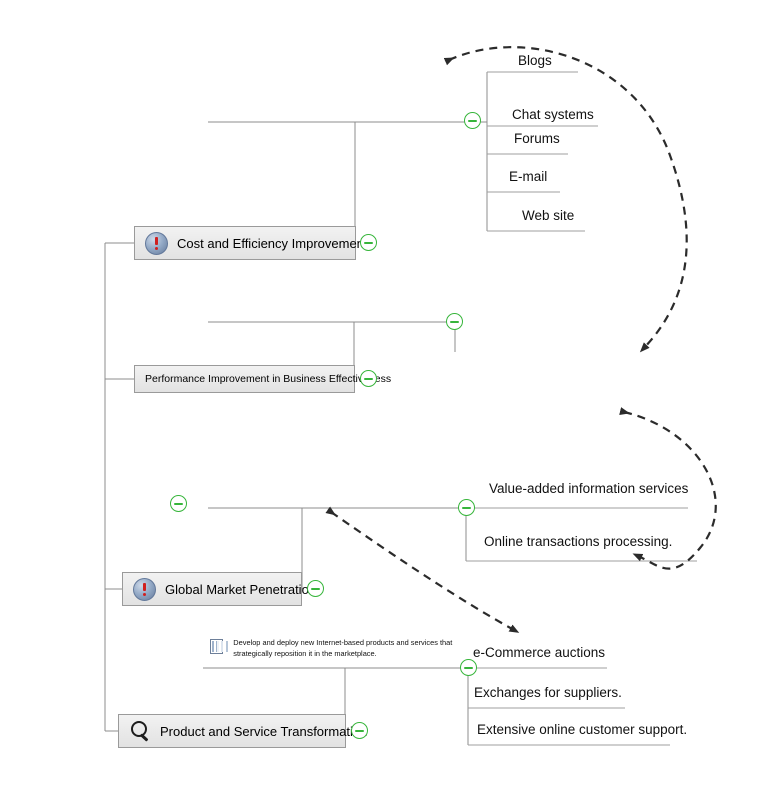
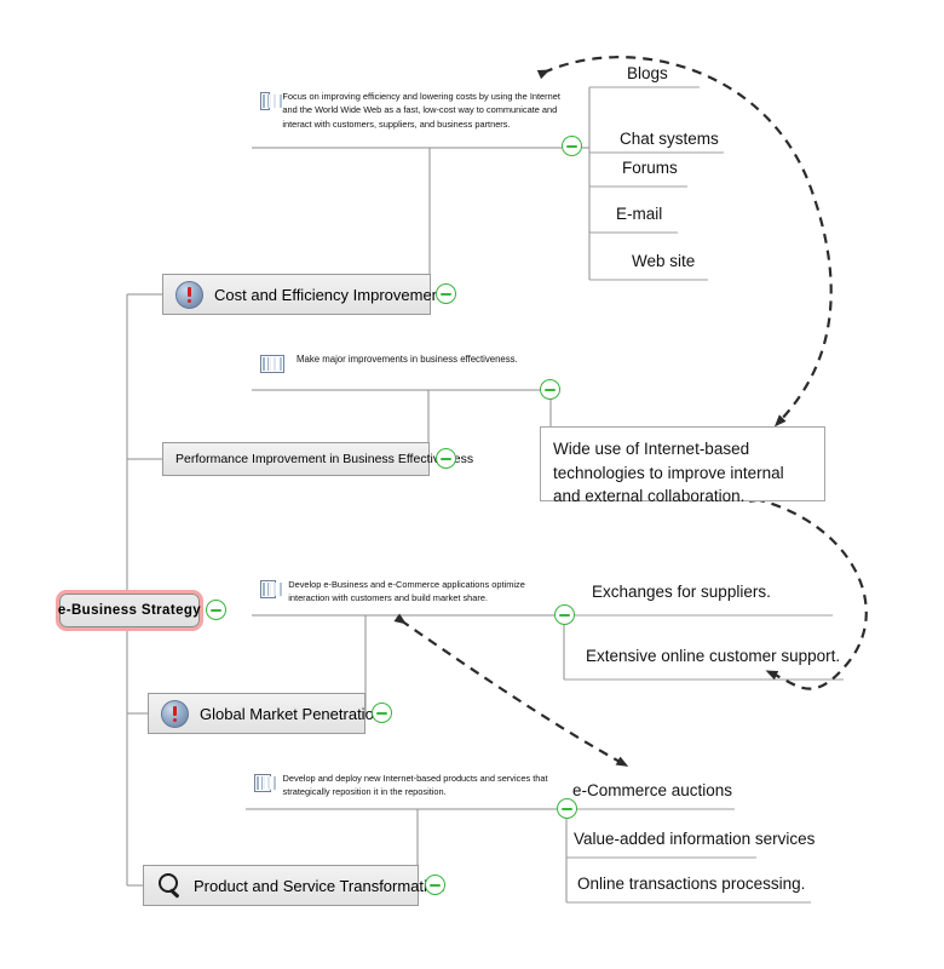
+ e-Business Strategy
  Cost and Efficiency Improveme
+ Focus on improving efficiency and lowering costs by using the Internet and the World Wide Web as a fast, low-cost way to communicate and interact with customers, suppliers, and business partners.
  Blogs
  Chat systems
  Forums
  E-mail
  Web site
  Performance Improvement in Business Effectiess
+ Make major improvements in business effectiveness.
+ Wide use of Internet-based technologies to improve internal and external collaboration.
  Global Market Penetratio
+ Develop e-Business and e-Commerce applications optimize interaction with customers and build market share.
- Value-added information services
+ Exchanges for suppliers.
- Online transactions processing.
+ Extensive online customer support.
  Product and Service Transformat
- Develop and deploy new Internet-based products and services that strategically reposition it in the marketplace.
+ Develop and deploy new Internet-based products and services that strategically reposition it in the reposition.
  e-Commerce auctions
- Exchanges for suppliers.
+ Value-added information services
- Extensive online customer support.
+ Online transactions processing.
